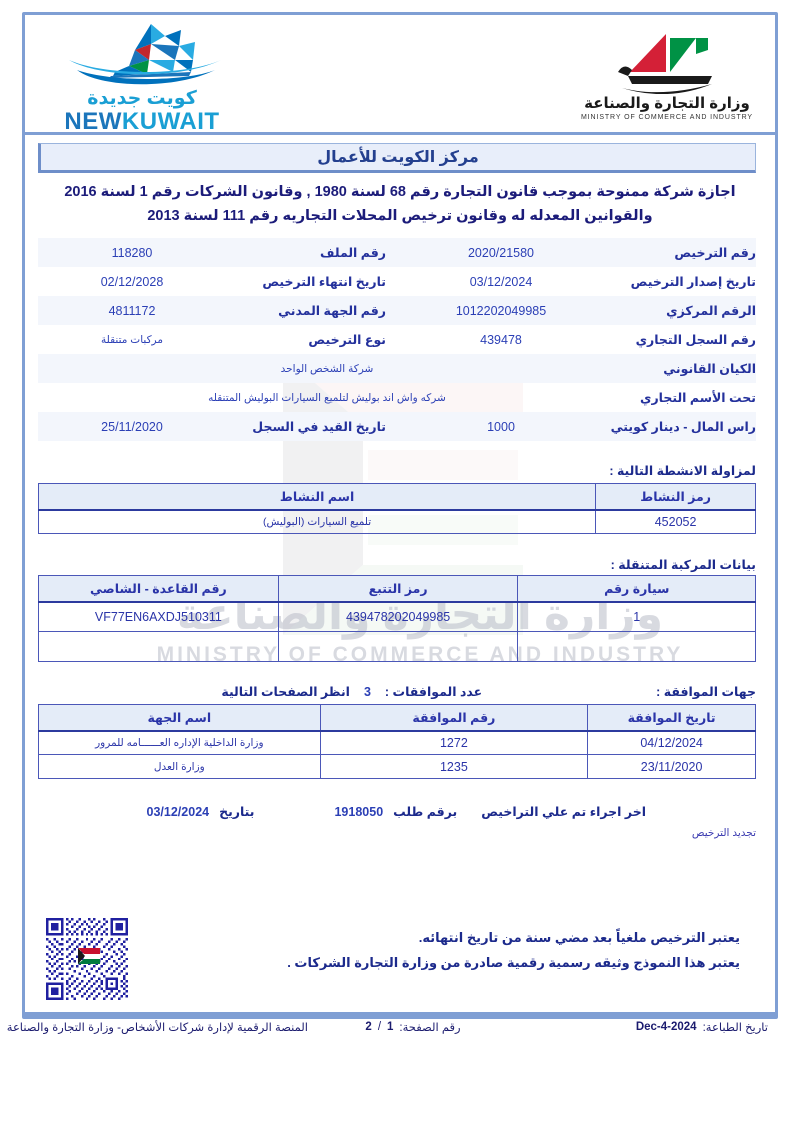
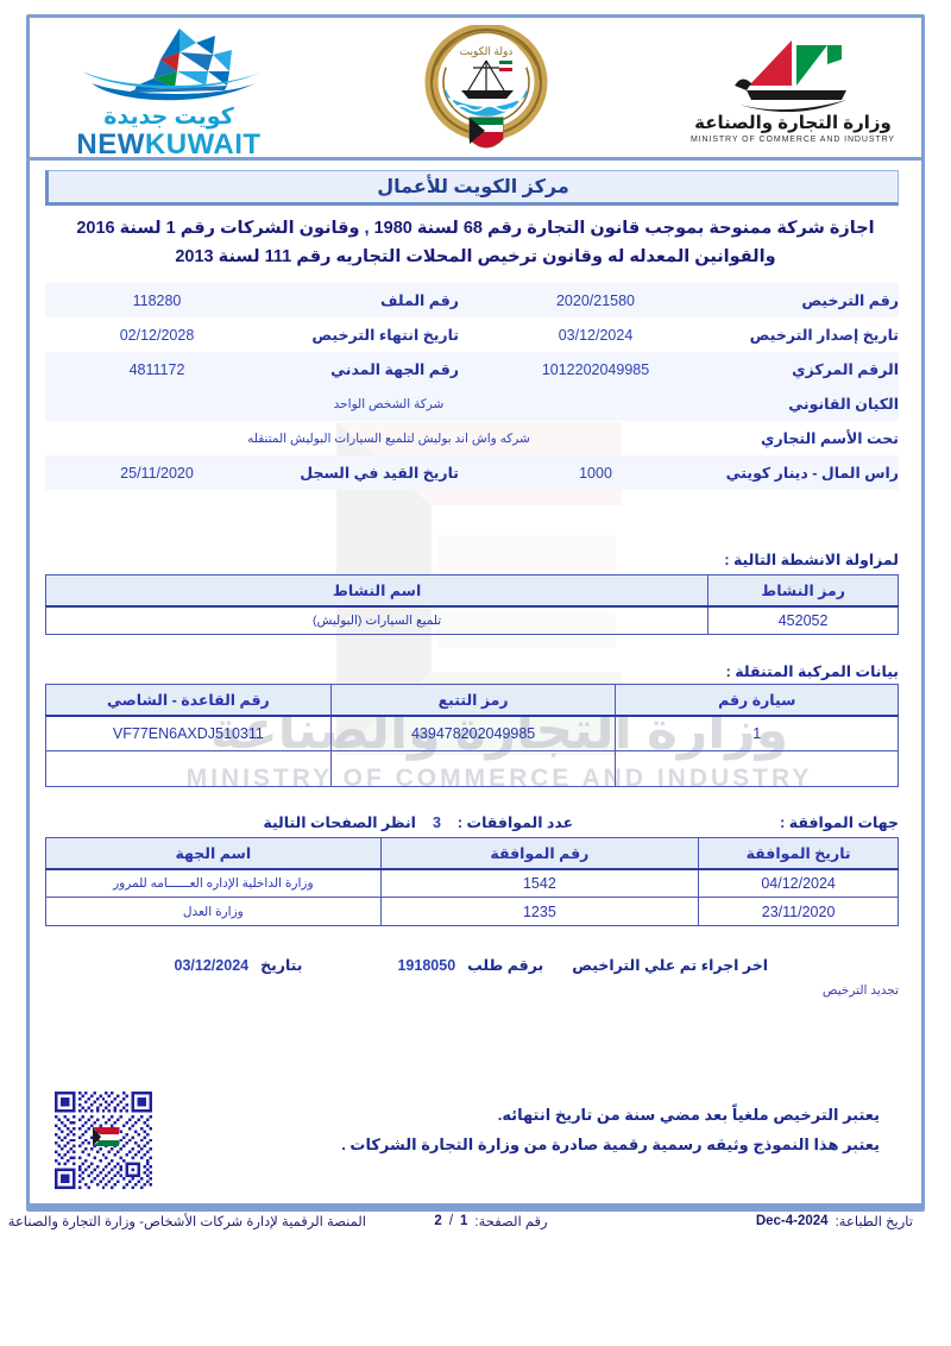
  وزارة التجارة والصناعة
  MINISTRY OF COMMERCE AND INDUSTRY
  كويت جديدة
  NEWKUWAIT
+ دولة الكويت
  وزارة التجارة والصناعة
  مركز الكويت للأعمال
  اجازة شركة ممنوحة بموجب قانون التجارة رقم 68 لسنة 1980 , وقانون الشركات رقم 1 لسنة 2016
  والقوانين المعدله له وقانون ترخيص المحلات التجاريه رقم 111 لسنة 2013
  رقم الترخيص
  2020/21580
  رقم الملف
  118280
  تاريخ إصدار الترخيص
  03/12/2024
  تاريخ انتهاء الترخيص
  02/12/2028
  الرقم المركزي
  1012202049985
  رقم الجهة المدني
  4811172
- رقم السجل التجاري
- 439478
- نوع الترخيص
- مركبات متنقلة
  الكيان القانوني
  شركة الشخص الواحد
  تحت الأسم التجاري
  شركه واش اند بوليش لتلميع السيارات البوليش المتنقله
  راس المال - دينار كويتي
  1000
  تاريخ القيد في السجل
  25/11/2020
  لمزاولة الانشطة التالية :
  رمز النشاط	اسم النشاط
  452052	تلميع السيارات (البوليش)
  بيانات المركبة المتنقلة :
  سيارة رقم	رمز التتبع	رقم القاعدة - الشاصي
  1	439478202049985	VF77EN6AXDJ510311
  جهات الموافقة :
  عدد الموافقات :
  3
  انظر الصفحات التالية
  تاريخ الموافقة	رقم الموافقة	اسم الجهة
- 04/12/2024	1272	وزارة الداخلية الإداره العــــــامه للمرور
+ 04/12/2024	1542	وزارة الداخلية الإداره العــــــامه للمرور
  23/11/2020	1235	وزارة العدل
  اخر اجراء تم علي التراخيص
  برقم طلب
  1918050
  بتاريخ
  03/12/2024
  تجديد الترخيص
  يعتبر الترخيص ملغياً بعد مضي سنة من تاريخ انتهائه.
  يعتبر هذا النموذج وثيقه رسمية رقمية صادرة من وزارة التجارة الشركات .
  تاريخ الطباعة:
  2024-Dec-4
  رقم الصفحة:
  1
  /
  2
  المنصة الرقمية لإدارة شركات الأشخاص- وزارة التجارة والصناعة
